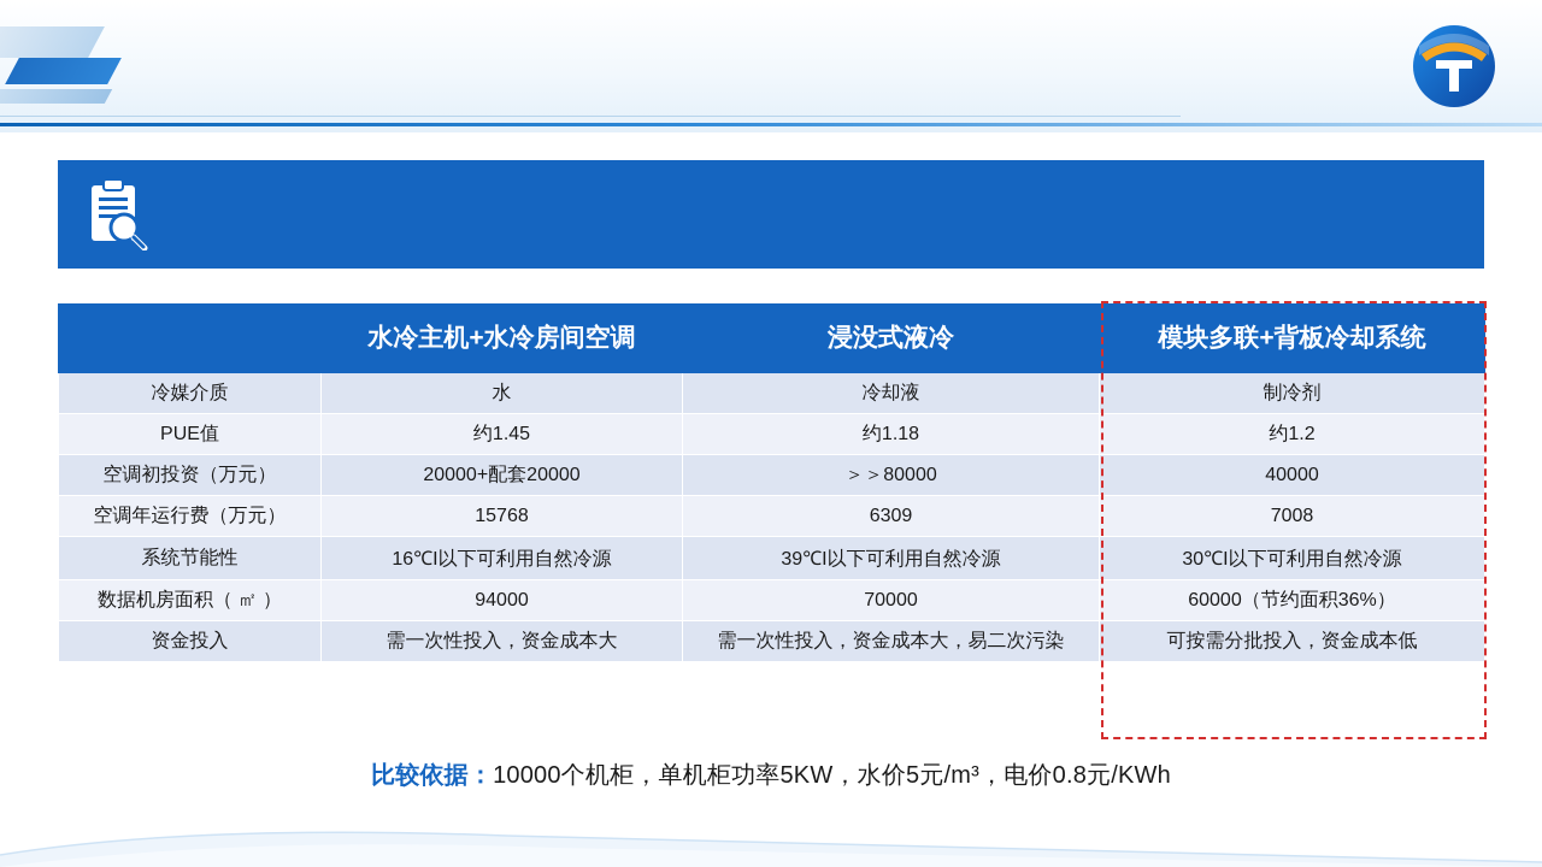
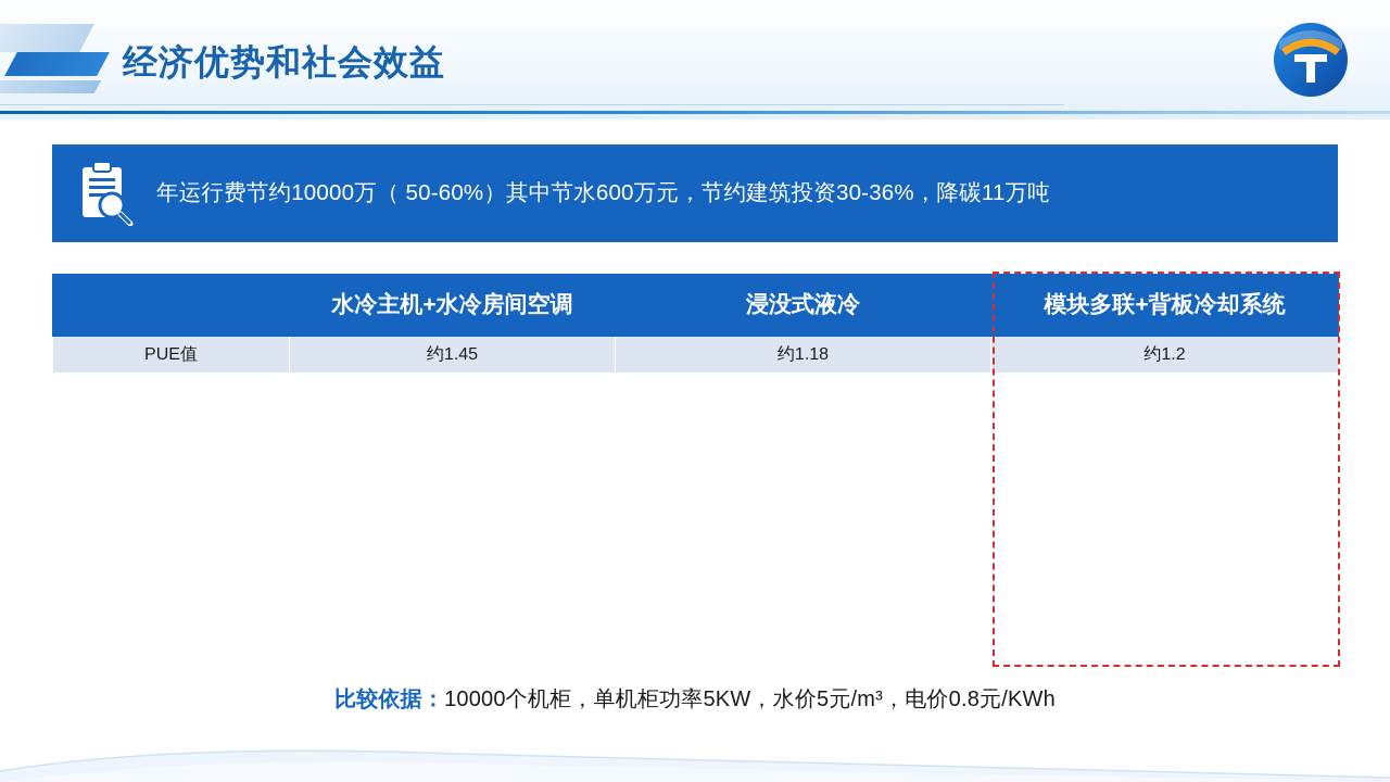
+ 经济优势和社会效益
+ 年运行费节约10000万（ 50-60%）其中节水600万元，节约建筑投资30-36%，降碳11万吨
  	水冷主机+水冷房间空调	浸没式液冷	模块多联+背板冷却系统
- 冷媒介质	水	冷却液	制冷剂
  PUE值	约1.45	约1.18	约1.2
- 空调初投资（万元）	20000+配套20000	＞＞80000	40000
- 空调年运行费（万元）	15768	6309	7008
- 系统节能性	16℃I以下可利用自然冷源	39℃I以下可利用自然冷源	30℃I以下可利用自然冷源
- 数据机房面积（ ㎡ ）	94000	70000	60000（节约面积36%）
- 资金投入	需一次性投入，资金成本大	需一次性投入，资金成本大，易二次污染	可按需分批投入，资金成本低
  比较依据：10000个机柜，单机柜功率5KW，水价5元/m³，电价0.8元/KWh
